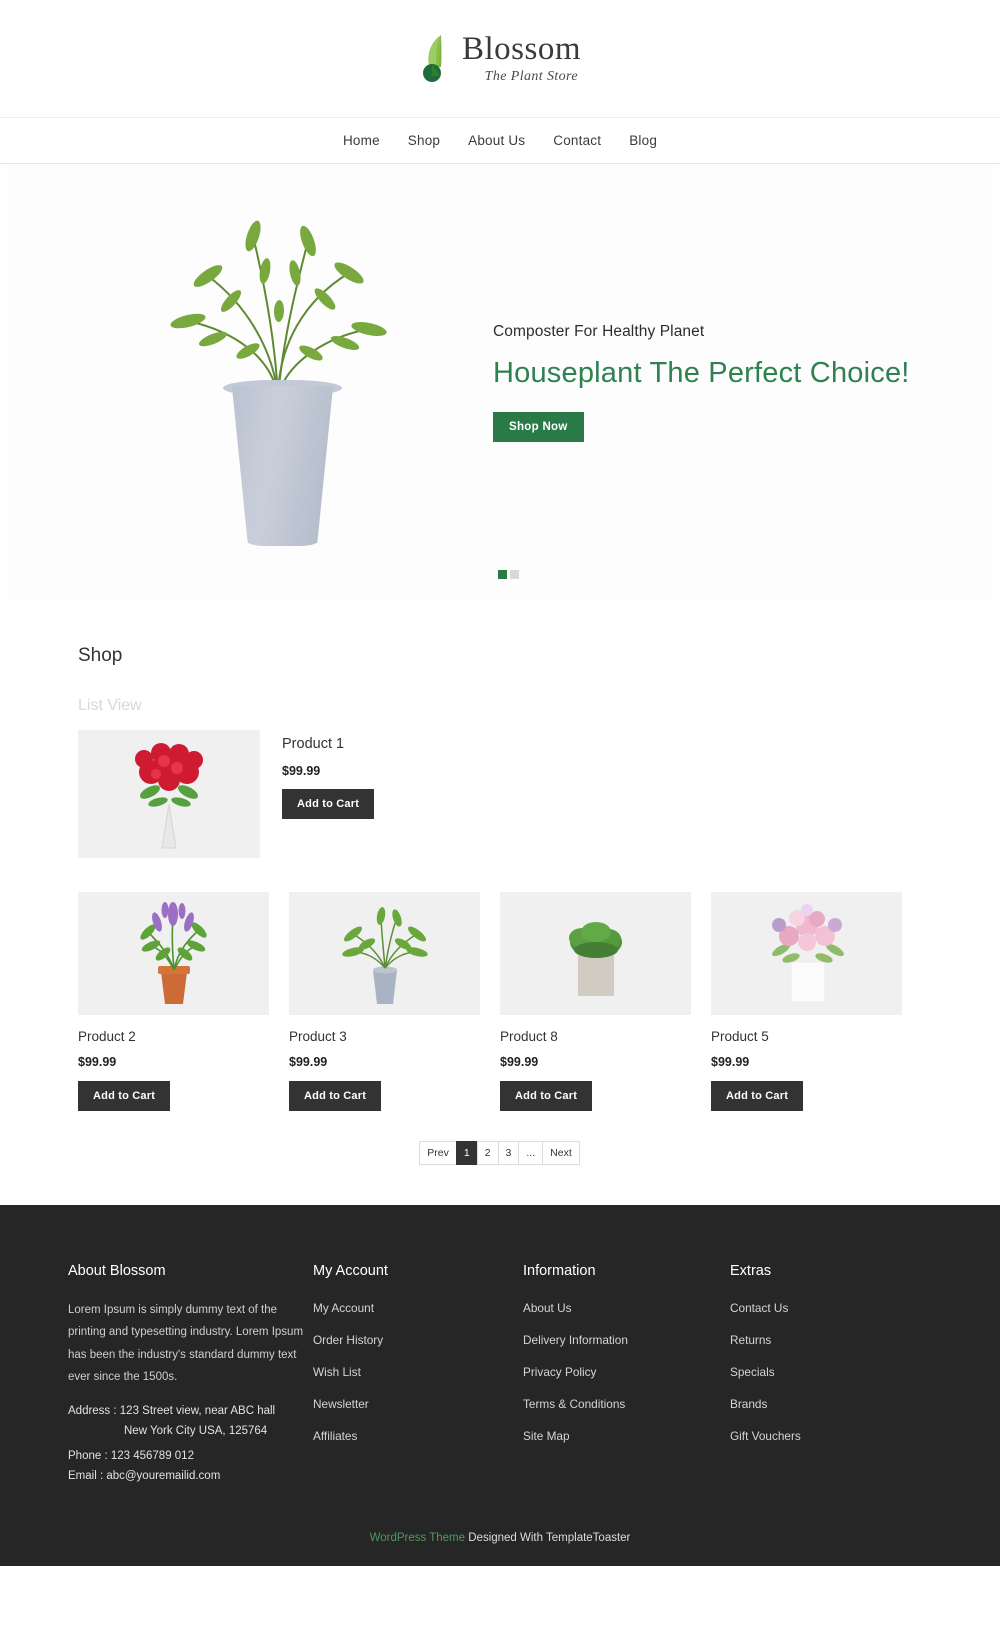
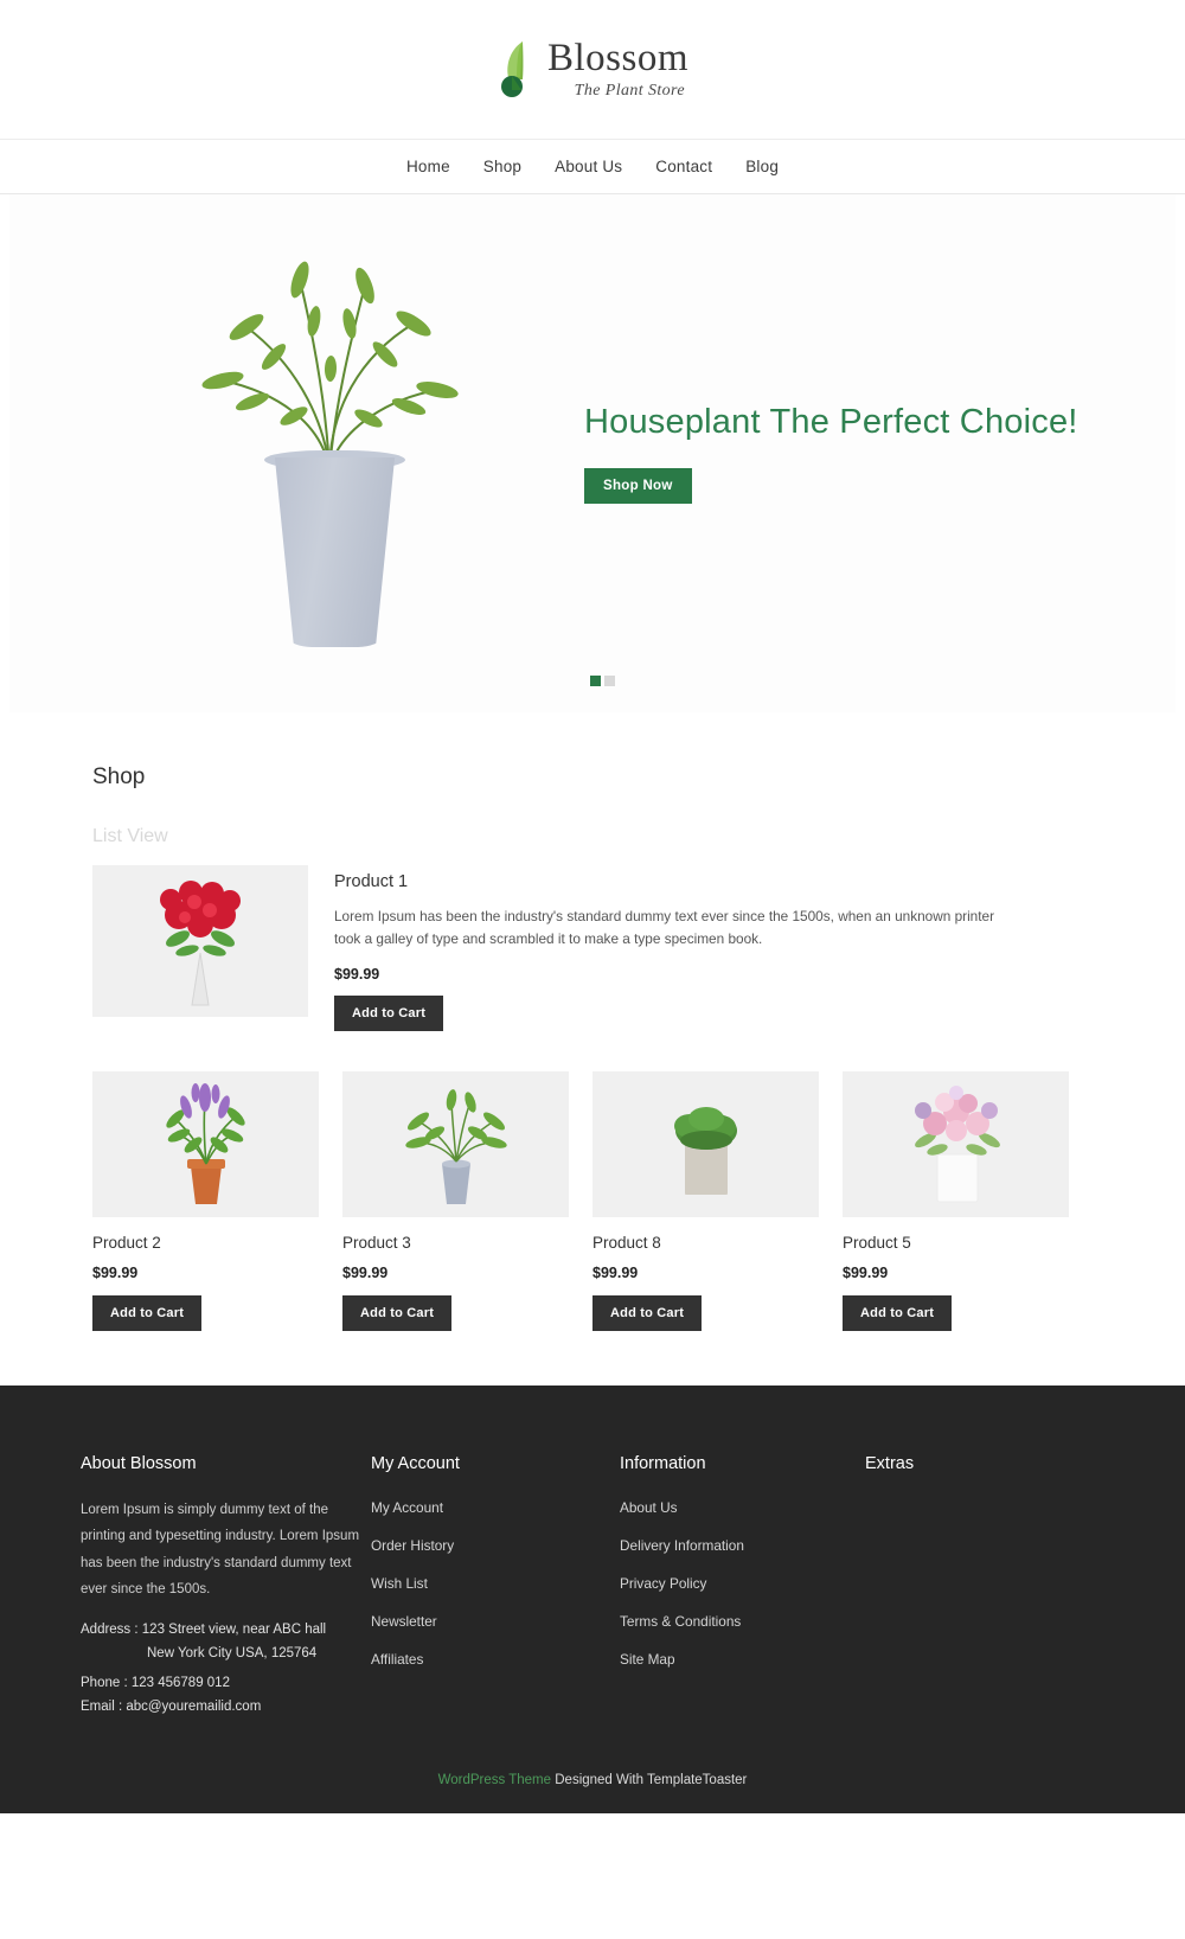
  Blossom
  The Plant Store
  Home
  Shop
  About Us
  Contact
  Blog
- Composter For Healthy Planet
  Houseplant The Perfect Choice!
  Shop Now
  Shop
  List View
  Product 1
+ Lorem Ipsum has been the industry's standard dummy text ever since the 1500s, when an unknown printer took a galley of type and scrambled it to make a type specimen book.
  $99.99
  Add to Cart
  Product 2
  $99.99
  Add to Cart
  Product 3
  $99.99
  Add to Cart
  Product 8
  $99.99
  Add to Cart
  Product 5
  $99.99
  Add to Cart
- Prev
- 1
- 2
- 3
- ...
- Next
  About Blossom
  Lorem Ipsum is simply dummy text of the printing and typesetting industry. Lorem Ipsum has been the industry's standard dummy text ever since the 1500s.
  Address : 123 Street view, near ABC hall
  New York City USA, 125764
  Phone : 123 456789 012
  Email : abc@youremailid.com
  My Account
  My Account
  Order History
  Wish List
  Newsletter
  Affiliates
  Information
  About Us
  Delivery Information
  Privacy Policy
  Terms & Conditions
  Site Map
  Extras
- Contact Us
- Returns
- Specials
- Brands
- Gift Vouchers
  WordPress Theme Designed With TemplateToaster
